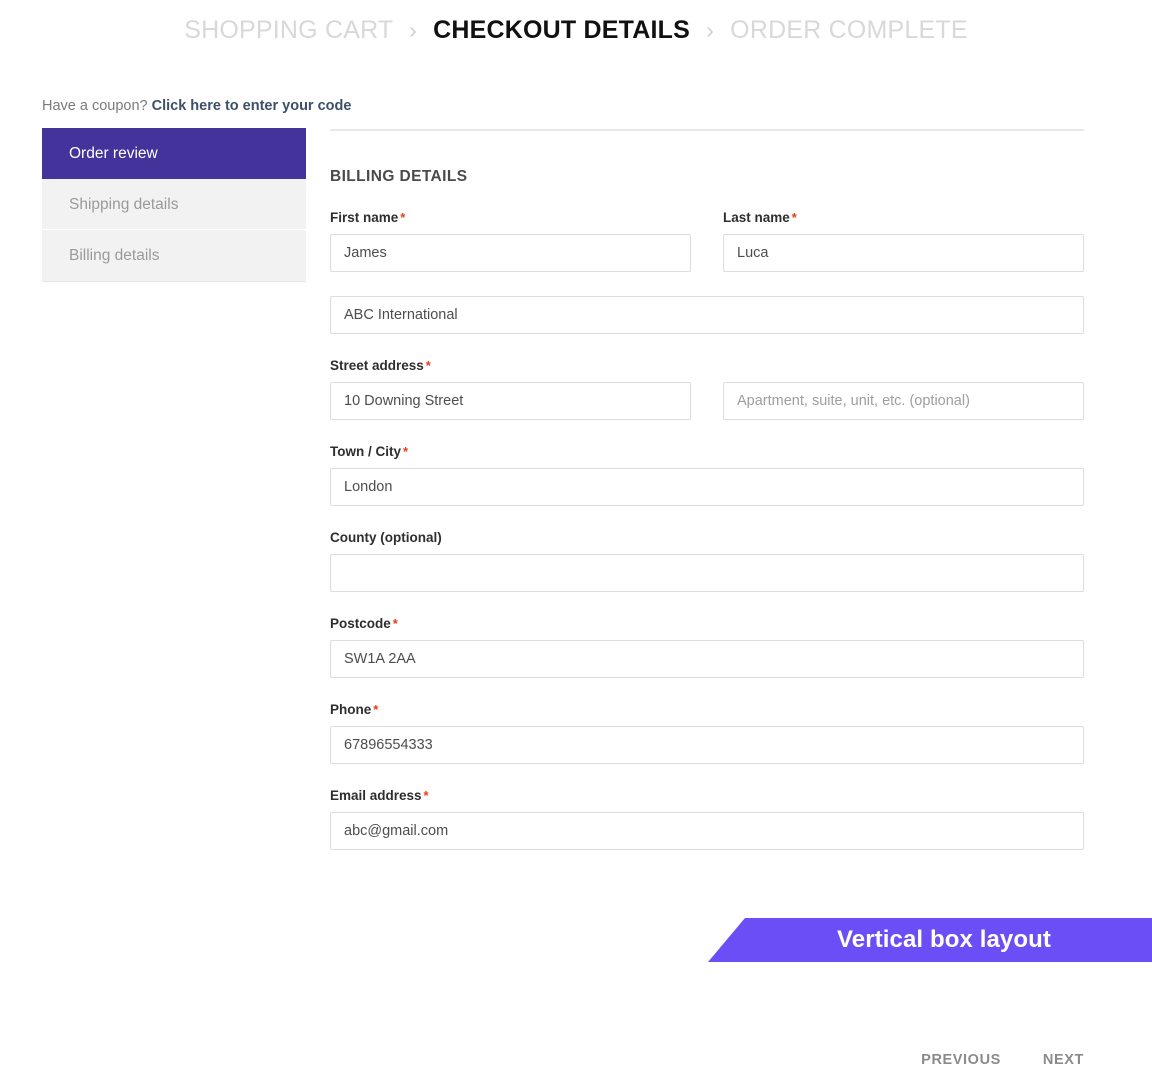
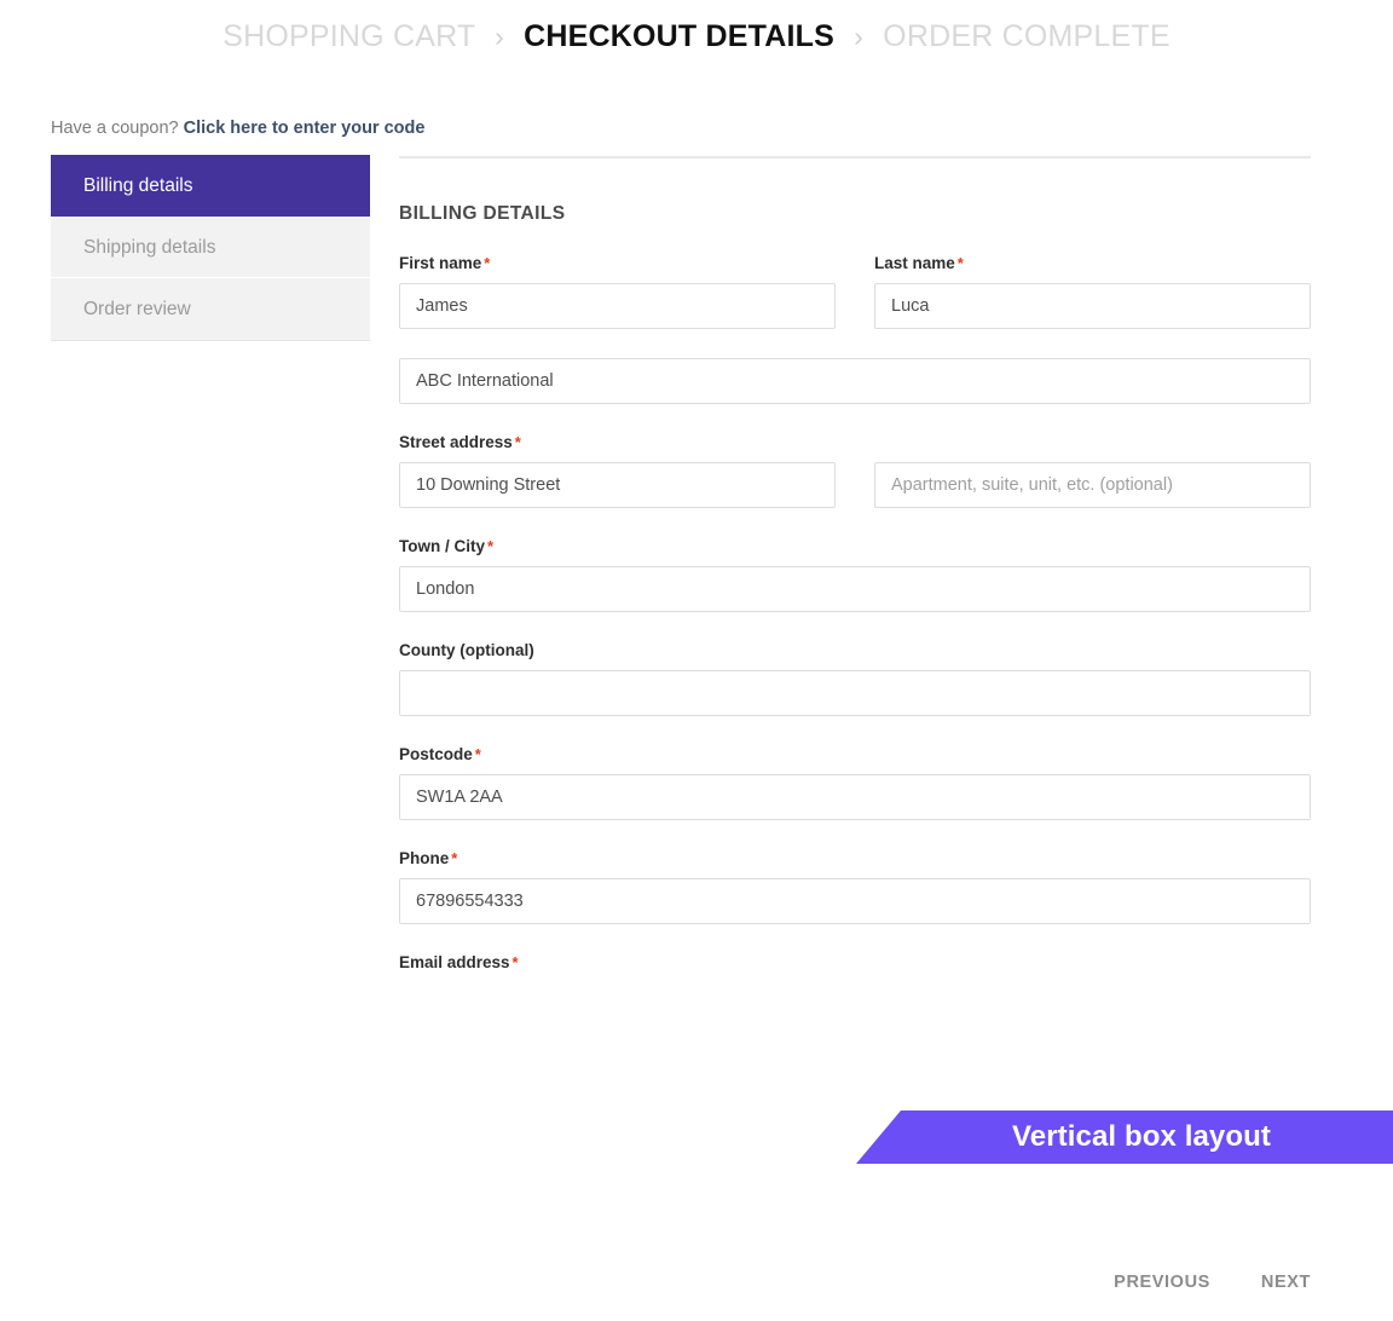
  SHOPPING CART › CHECKOUT DETAILS › ORDER COMPLETE
  Have a coupon? Click here to enter your code
- Order review
+ Billing details
  Shipping details
- Billing details
+ Order review
  BILLING DETAILS
  First name *
  James
  Last name *
  Luca
  ABC International
  Street address *
  10 Downing Street
  Apartment, suite, unit, etc. (optional)
  Town / City *
  London
  County (optional)
  Postcode *
  SW1A 2AA
  Phone *
  67896554333
  Email address *
- abc@gmail.com
  Vertical box layout
  PREVIOUS
  NEXT
